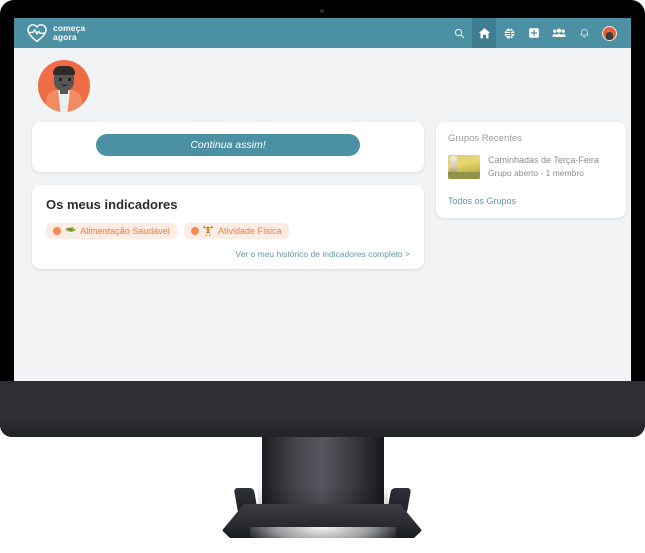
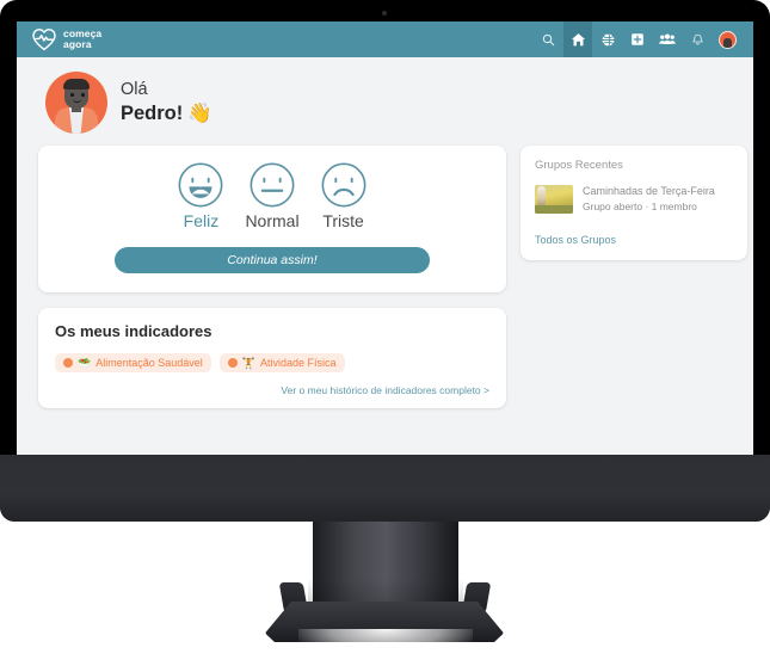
  começa
  agora
+ Olá
+ Pedro!
+ 👋
+ Feliz
+ Normal
+ Triste
  Continua assim!
  Os meus indicadores
  🥗
  Alimentação Saudável
  🏋
  Atividade Física
  Ver o meu histórico de indicadores completo >
  Grupos Recentes
  Caminhadas de Terça-Feira
  Grupo aberto · 1 membro
  Todos os Grupos
